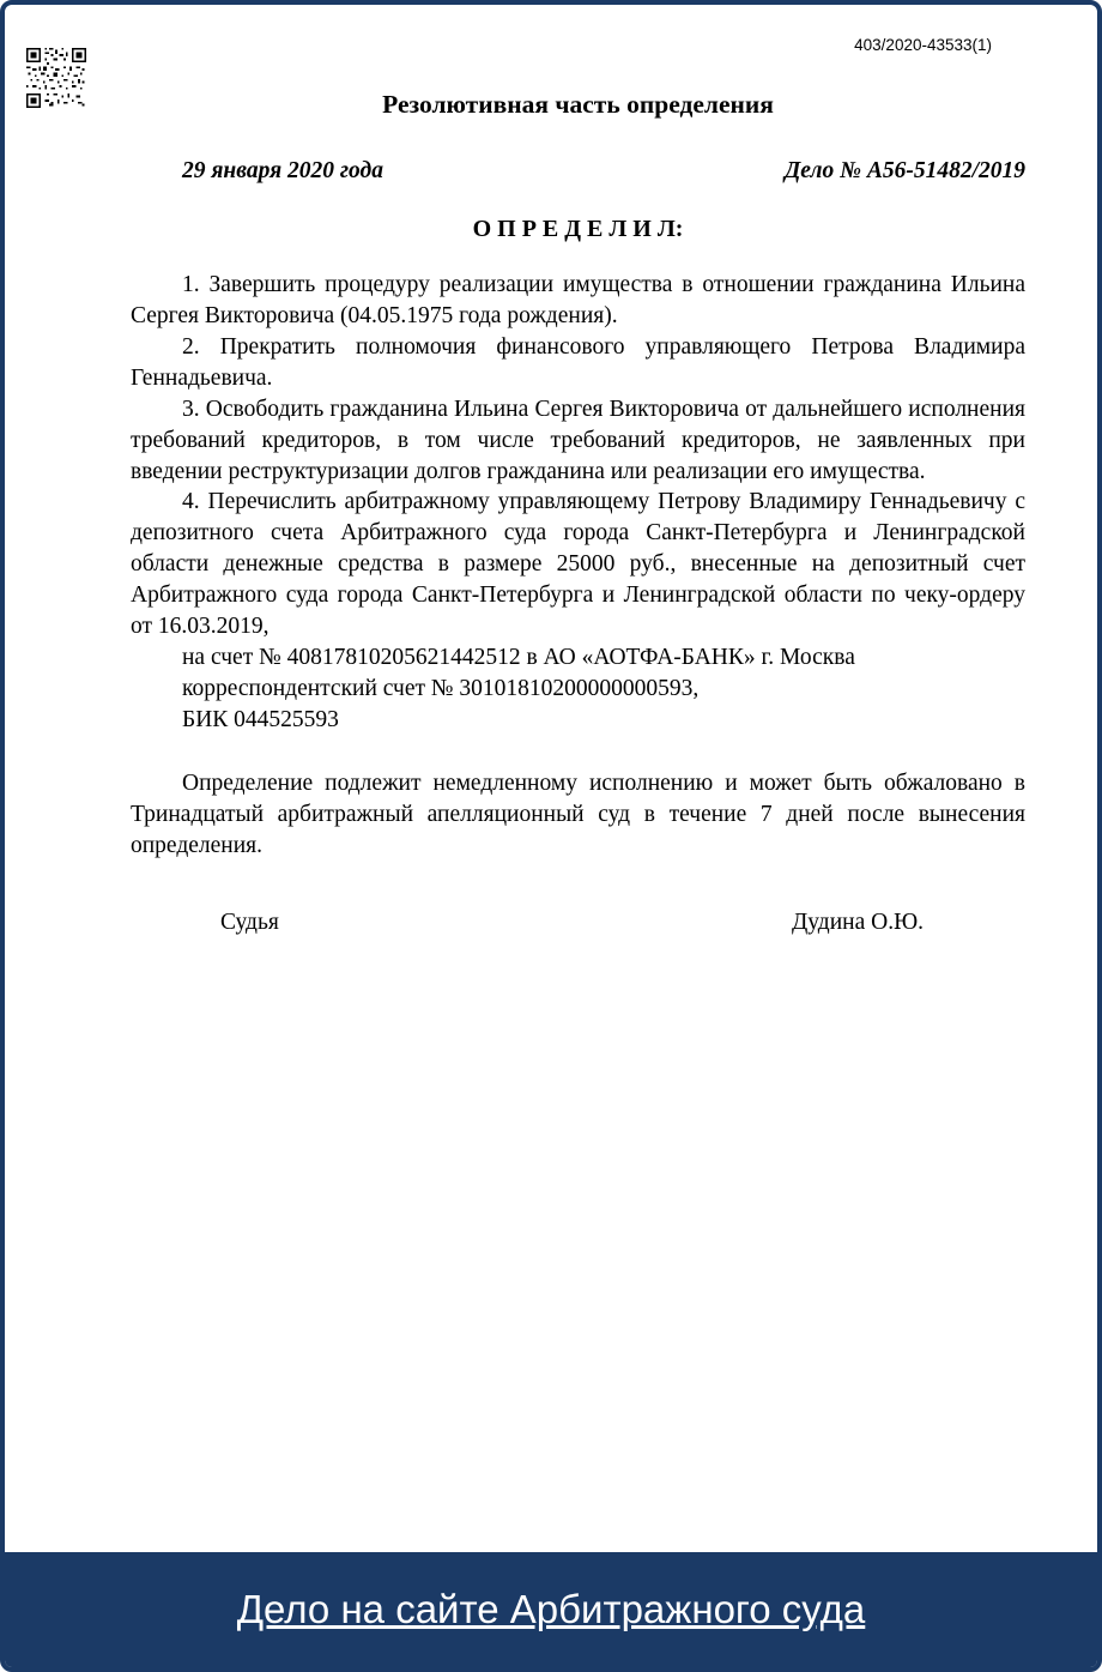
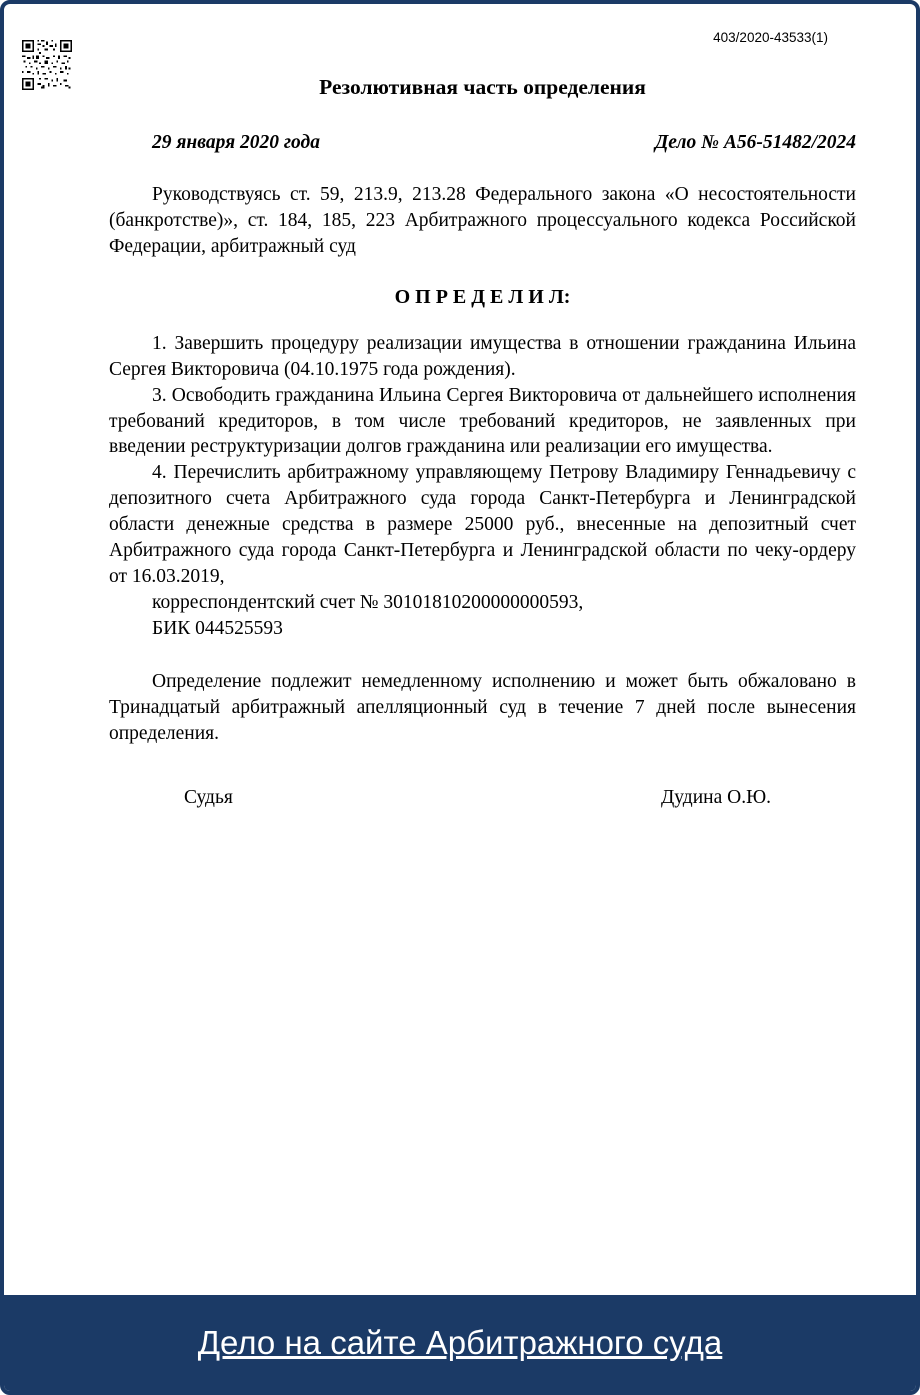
  403/2020-43533(1)
  Резолютивная часть определения
  29 января 2020 года
- Дело № А56-51482/2019
+ Дело № А56-51482/2024
+ Руководствуясь ст. 59, 213.9, 213.28 Федерального закона «О несостоятельности (банкротстве)», ст. 184, 185, 223 Арбитражного процессуального кодекса Российской Федерации, арбитражный суд
  О П Р Е Д Е Л И Л:
- 1. Завершить процедуру реализации имущества в отношении гражданина Ильина Сергея Викторовича (04.05.1975 года рождения).
+ 1. Завершить процедуру реализации имущества в отношении гражданина Ильина Сергея Викторовича (04.10.1975 года рождения).
- 2. Прекратить полномочия финансового управляющего Петрова Владимира Геннадьевича.
  3. Освободить гражданина Ильина Сергея Викторовича от дальнейшего исполнения требований кредиторов, в том числе требований кредиторов, не заявленных при введении реструктуризации долгов гражданина или реализации его имущества.
  4. Перечислить арбитражному управляющему Петрову Владимиру Геннадьевичу с депозитного счета Арбитражного суда города Санкт-Петербурга и Ленинградской области денежные средства в размере 25000 руб., внесенные на депозитный счет Арбитражного суда города Санкт-Петербурга и Ленинградской области по чеку-ордеру от 16.03.2019,
- на счет № 40817810205621442512 в АО «АОТФА-БАНК» г. Москва
  корреспондентский счет № 30101810200000000593,
  БИК 044525593
  Определение подлежит немедленному исполнению и может быть обжаловано в Тринадцатый арбитражный апелляционный суд в течение 7 дней после вынесения определения.
  Судья
  Дудина О.Ю.
  Дело на сайте Арбитражного суда
